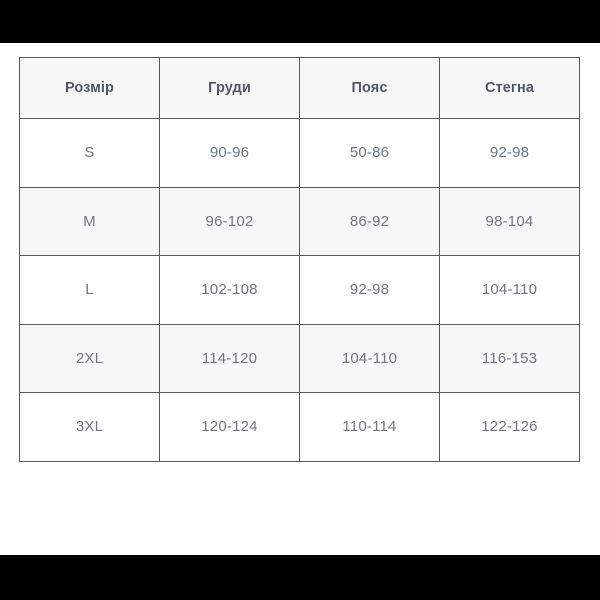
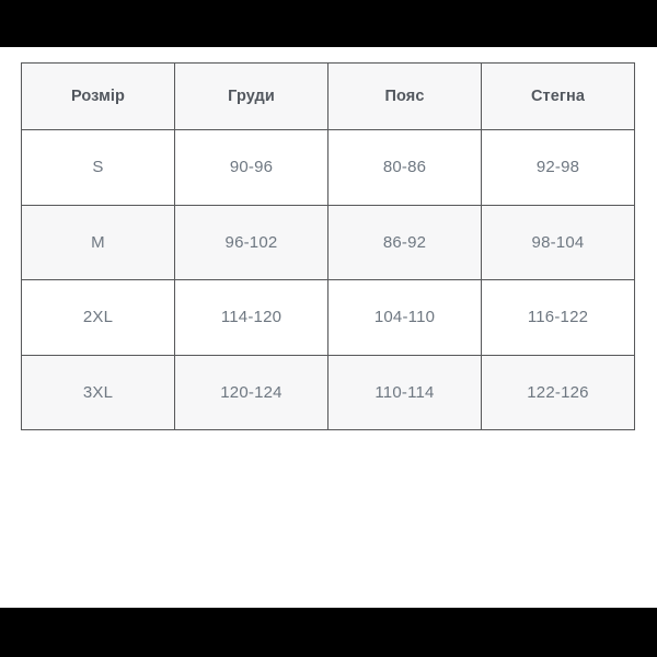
  Розмір	Груди	Пояс	Стегна
- S	90-96	50-86	92-98
+ S	90-96	80-86	92-98
  M	96-102	86-92	98-104
- L	102-108	92-98	104-110
- 2XL	114-120	104-110	116-153
+ 2XL	114-120	104-110	116-122
  3XL	120-124	110-114	122-126
